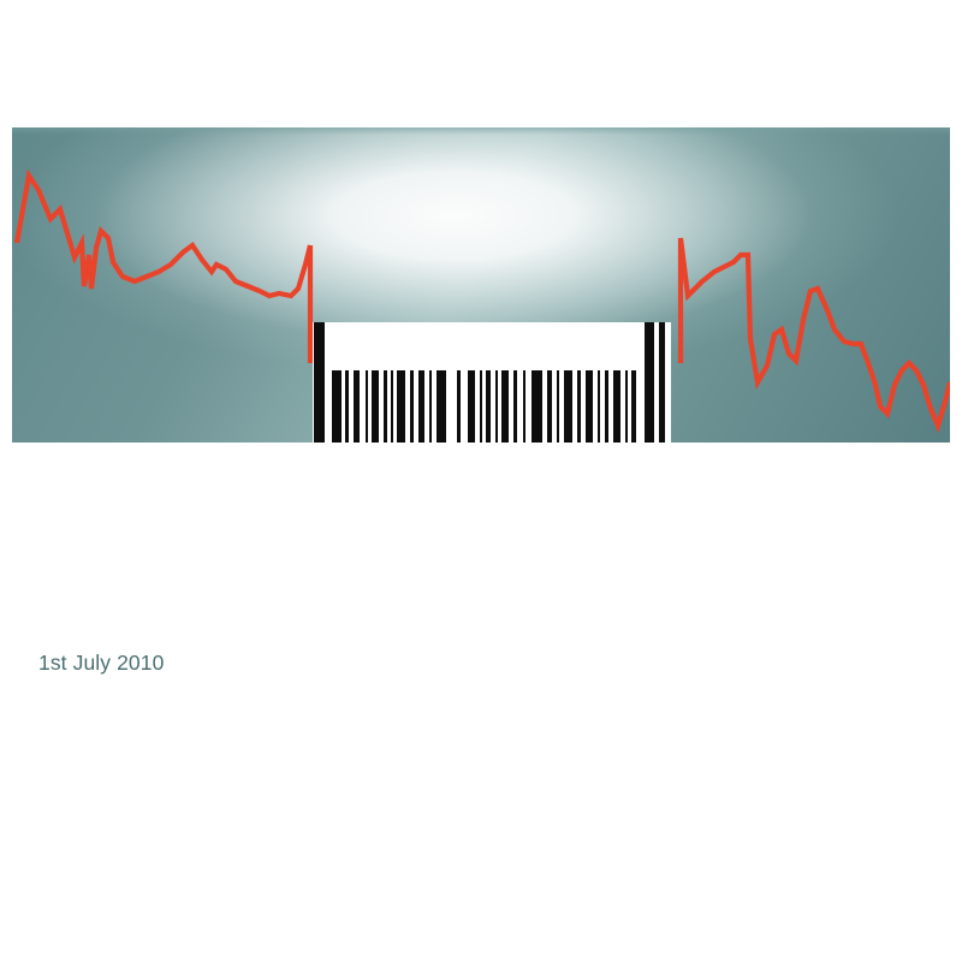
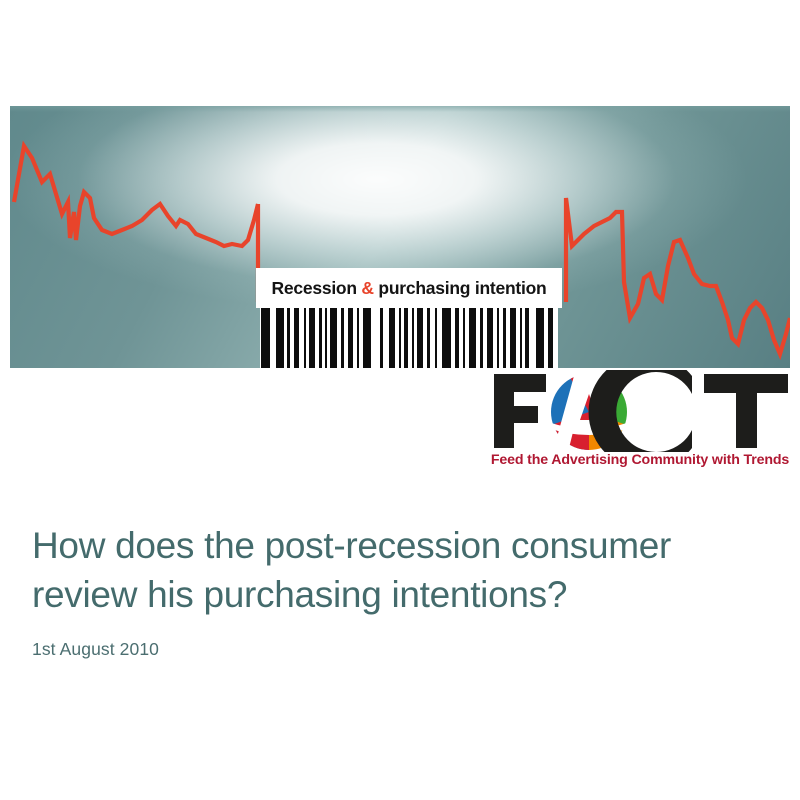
+ Recession & purchasing intention
+ Feed the Advertising Community with Trends
+ How does the post-recession consumer review his purchasing intentions?
- 1st July 2010
+ 1st August 2010
